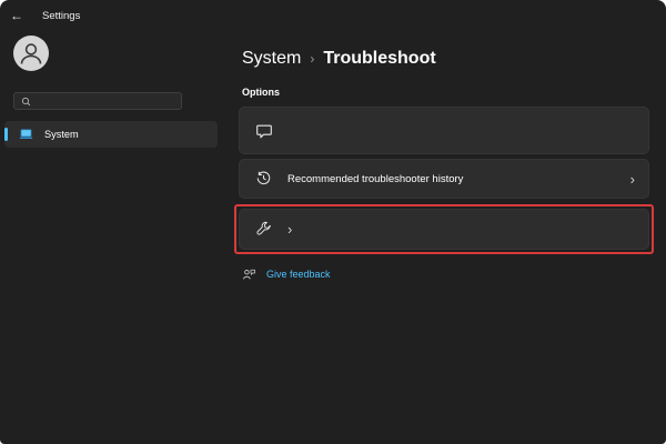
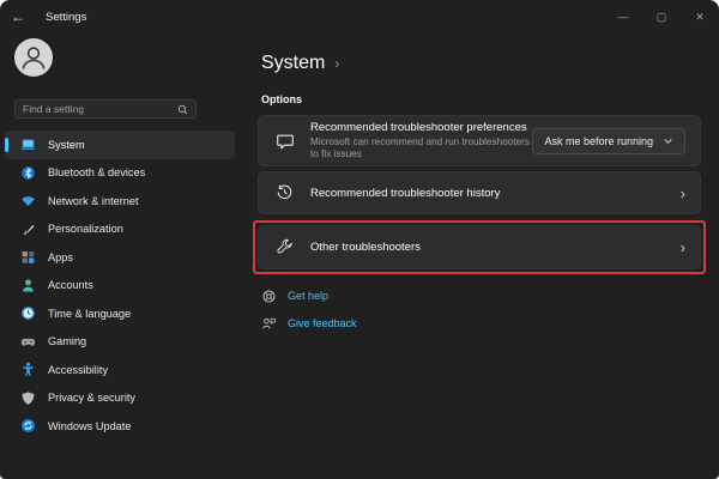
  ←
  Settings
+ —
+ ▢
+ ✕
+ Find a setting
  System
+ Bluetooth & devices
+ Network & internet
+ Personalization
+ Apps
+ Accounts
+ Time & language
+ Gaming
+ Accessibility
+ Privacy & security
+ Windows Update
  System
  ›
- Troubleshoot
  Options
+ Recommended troubleshooter preferences
+ Microsoft can recommend and run troubleshooters to fix issues
+ Ask me before running
  Recommended troubleshooter history
  ›
+ Other troubleshooters
  ›
+ Get help
  Give feedback
